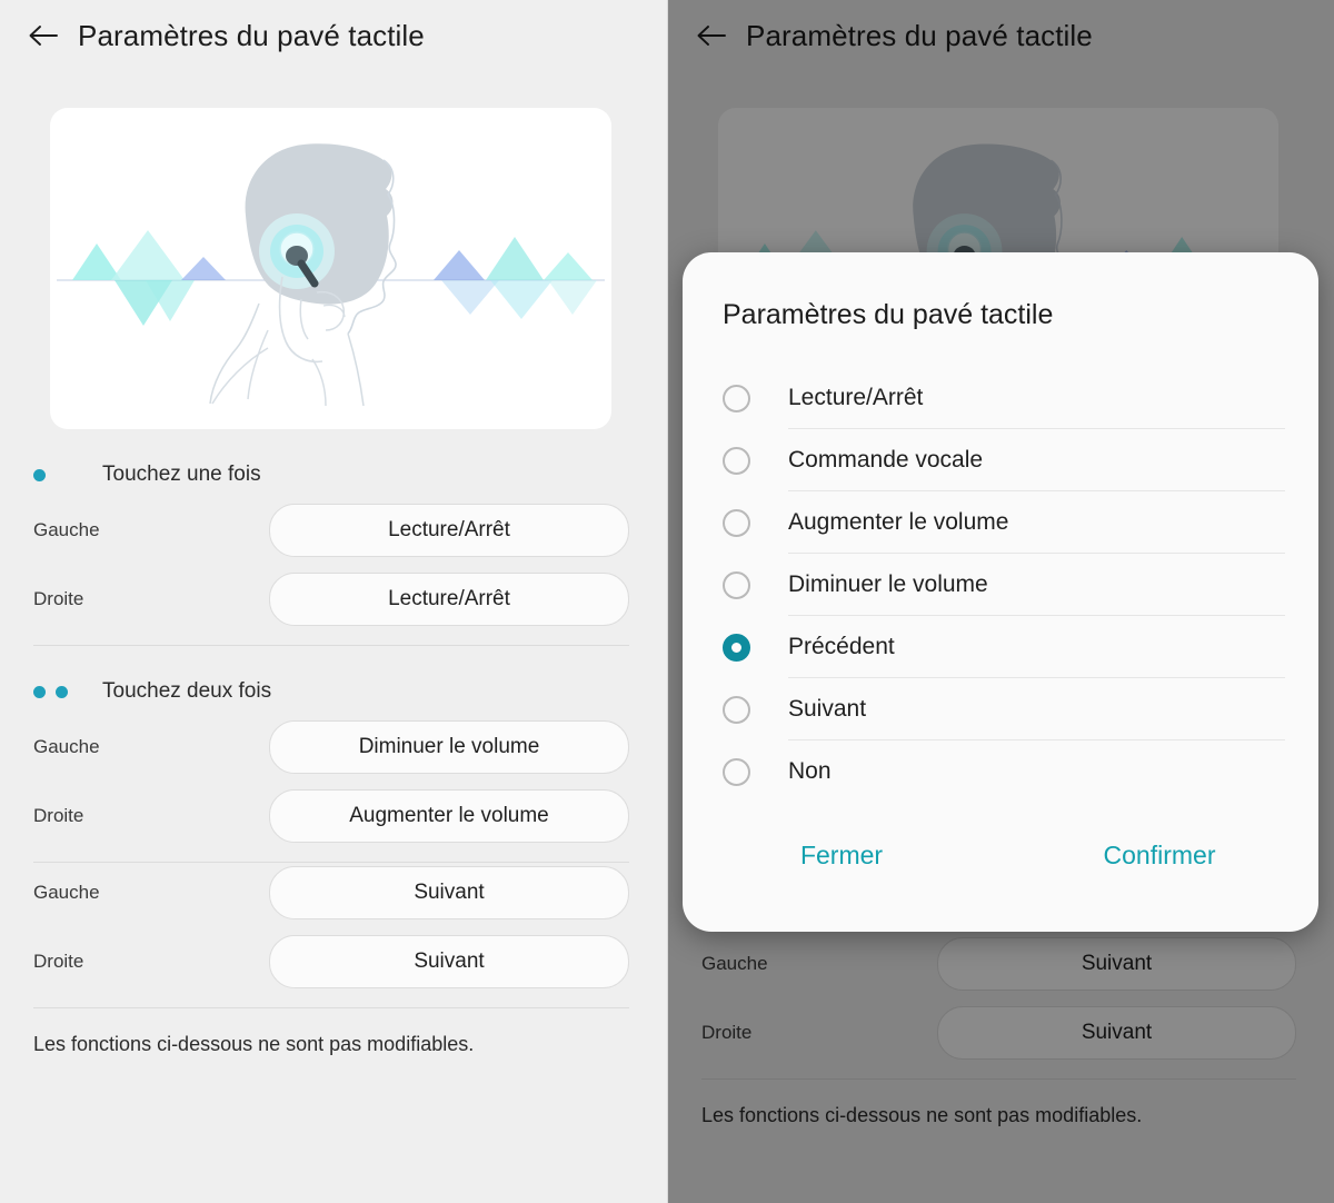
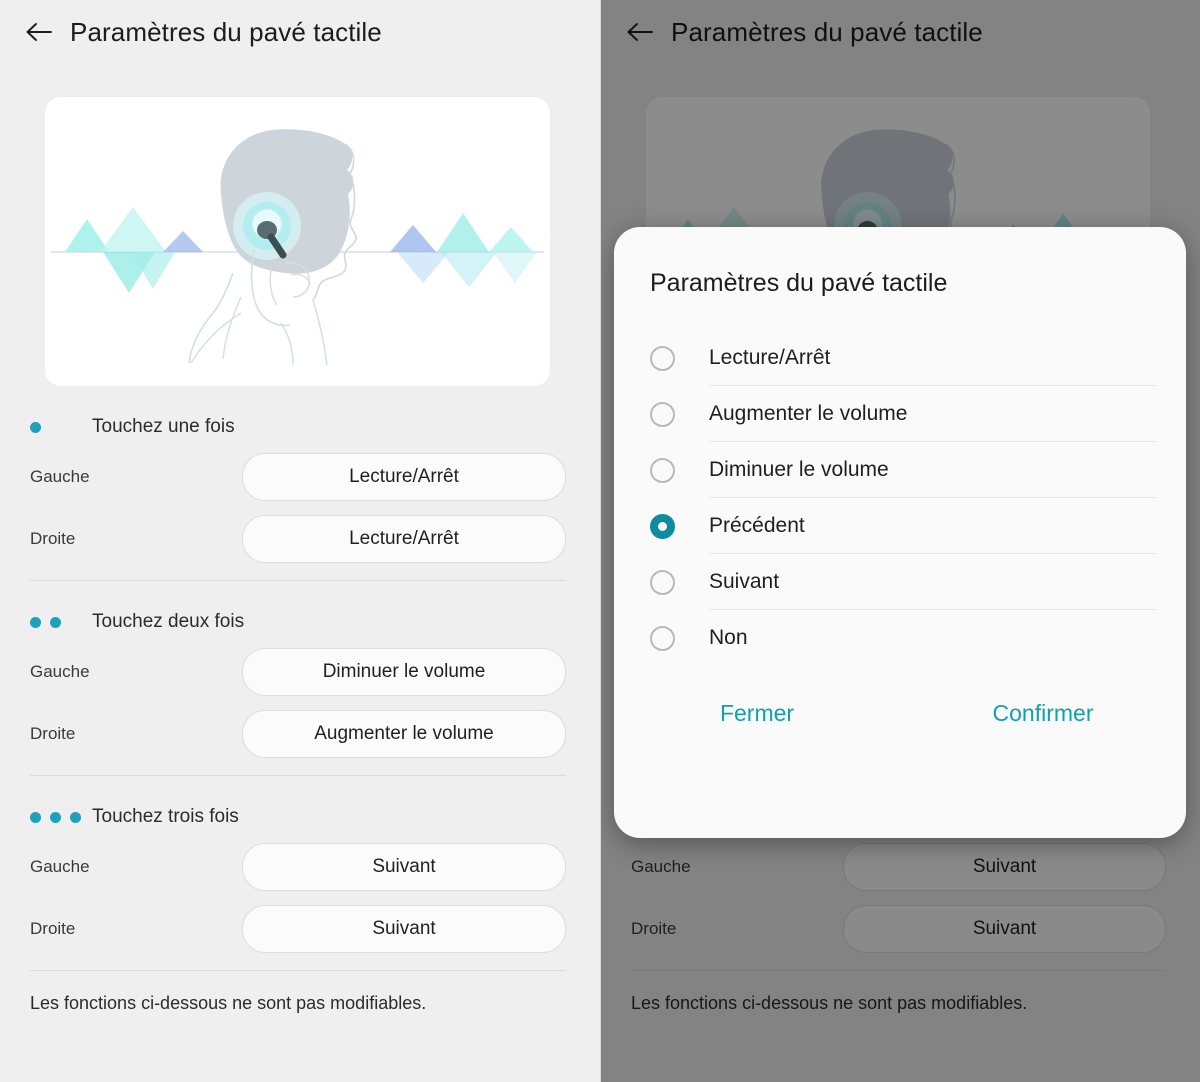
  Paramètres du pavé tactile
  Touchez une fois
  Gauche
  Lecture/Arrêt
  Droite
  Lecture/Arrêt
  Touchez deux fois
  Gauche
  Diminuer le volume
  Droite
  Augmenter le volume
+ Touchez trois fois
  Gauche
  Suivant
  Droite
  Suivant
  Les fonctions ci-dessous ne sont pas modifiables.
  Paramètres du pavé tactile
  Gauche
  Suivant
  Droite
  Suivant
  Les fonctions ci-dessous ne sont pas modifiables.
  Paramètres du pavé tactile
  Lecture/Arrêt
- Commande vocale
  Augmenter le volume
  Diminuer le volume
  Précédent
  Suivant
  Non
  Fermer
  Confirmer
